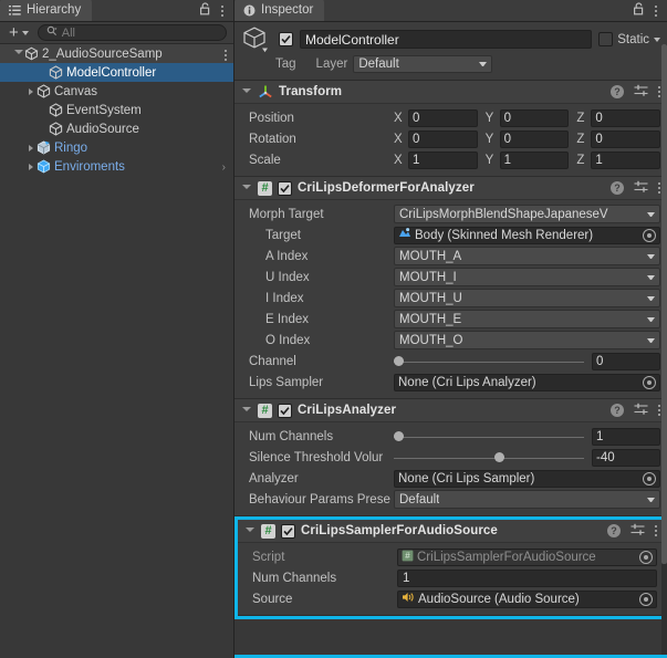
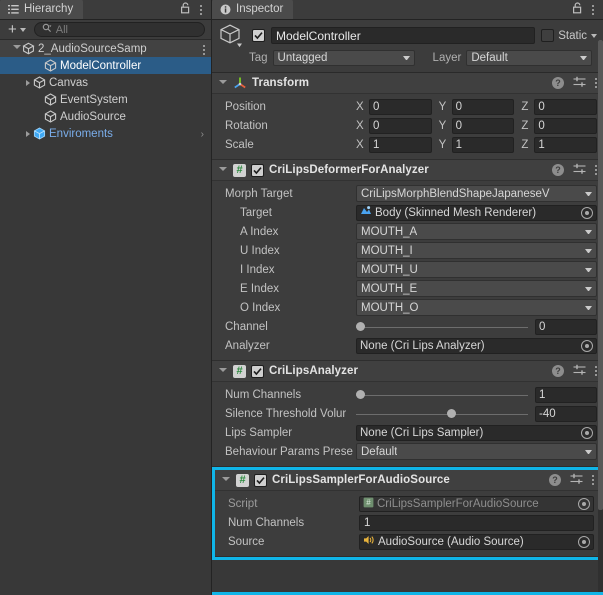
  Hierarchy
  +
  All
  2_AudioSourceSamp
  ModelController
  Canvas
  EventSystem
  AudioSource
- Ringo
  Enviroments
  ›
  Inspector
  ModelController
  Static
  Tag
+ Untagged
  Layer
  Default
  Transform
  ?
  Position
  X
  0
  Y
  0
  Z
  0
  Rotation
  X
  0
  Y
  0
  Z
  0
  Scale
  X
  1
  Y
  1
  Z
  1
  #
  CriLipsDeformerForAnalyzer
  ?
  Morph Target
  CriLipsMorphBlendShapeJapaneseV
  Target
  Body (Skinned Mesh Renderer)
  A Index
  MOUTH_A
  U Index
  MOUTH_I
  I Index
  MOUTH_U
  E Index
  MOUTH_E
  O Index
  MOUTH_O
  Channel
  0
- Lips Sampler
+ Analyzer
  None (Cri Lips Analyzer)
  #
  CriLipsAnalyzer
  ?
  Num Channels
  1
  Silence Threshold Volur
  -40
- Analyzer
+ Lips Sampler
  None (Cri Lips Sampler)
  Behaviour Params Prese
  Default
  #
  CriLipsSamplerForAudioSource
  ?
  Script
  #
  CriLipsSamplerForAudioSource
  Num Channels
  1
  Source
  AudioSource (Audio Source)
